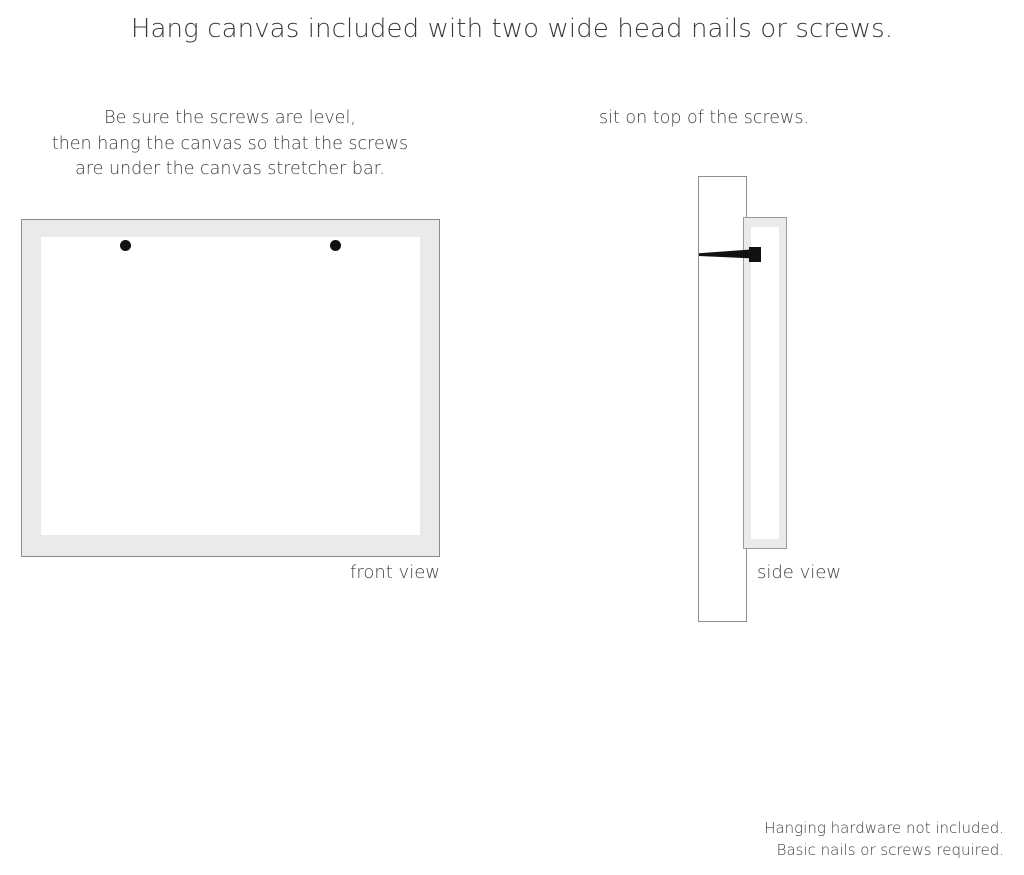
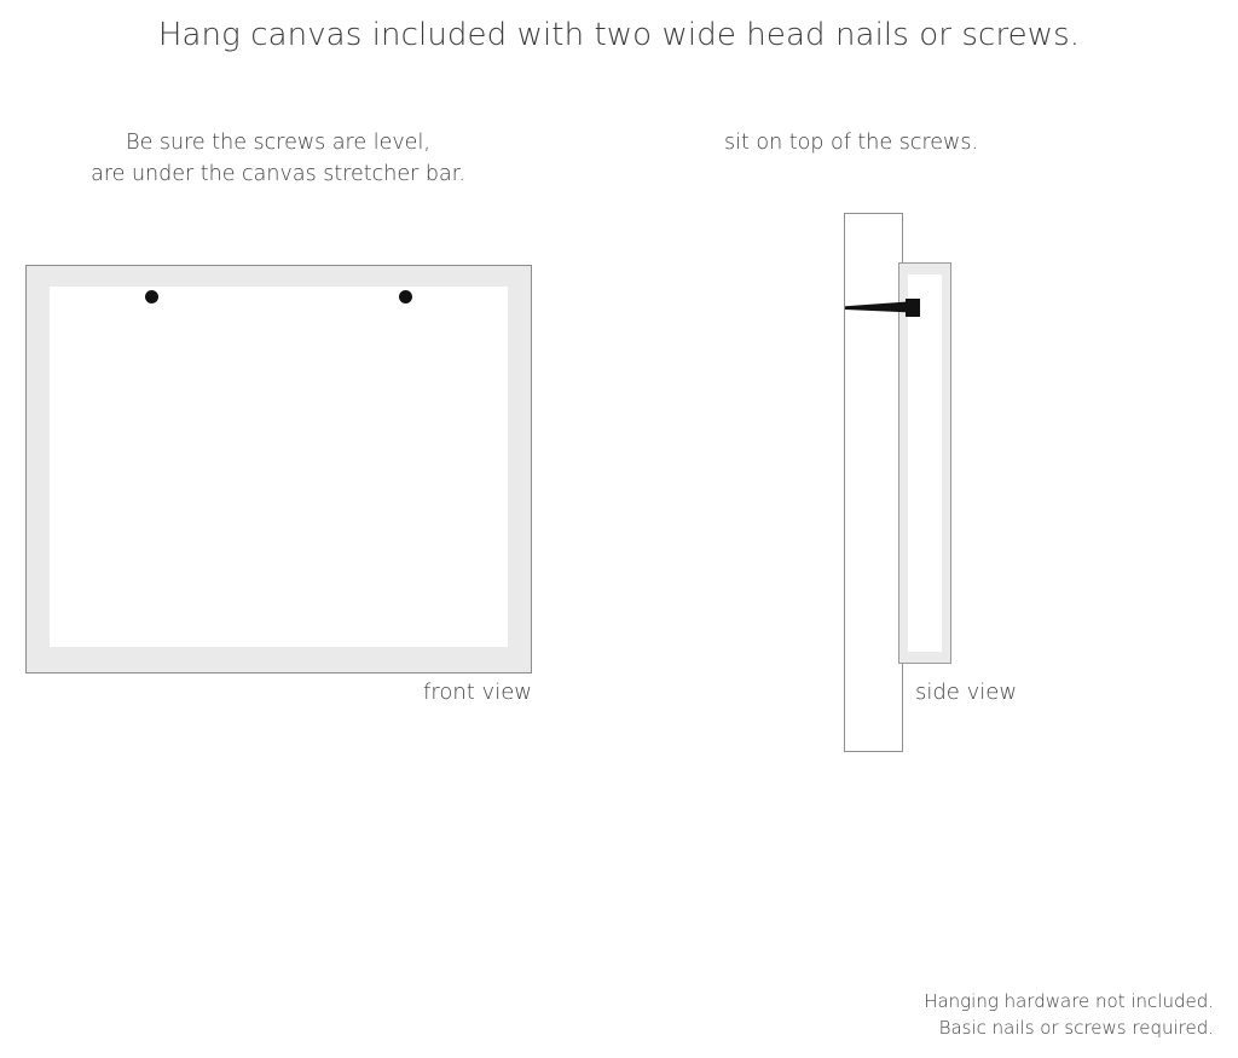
  Hang canvas included with two wide head nails or screws.
  Be sure the screws are level,
- then hang the canvas so that the screws
  are under the canvas stretcher bar.
  sit on top of the screws.
  front view
  side view
  Hanging hardware not included.
  Basic nails or screws required.
